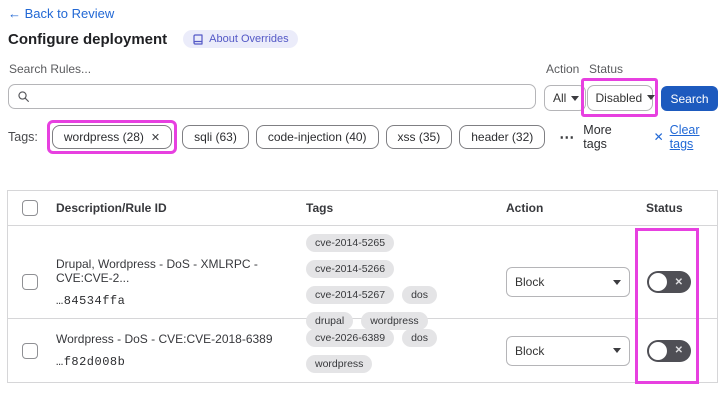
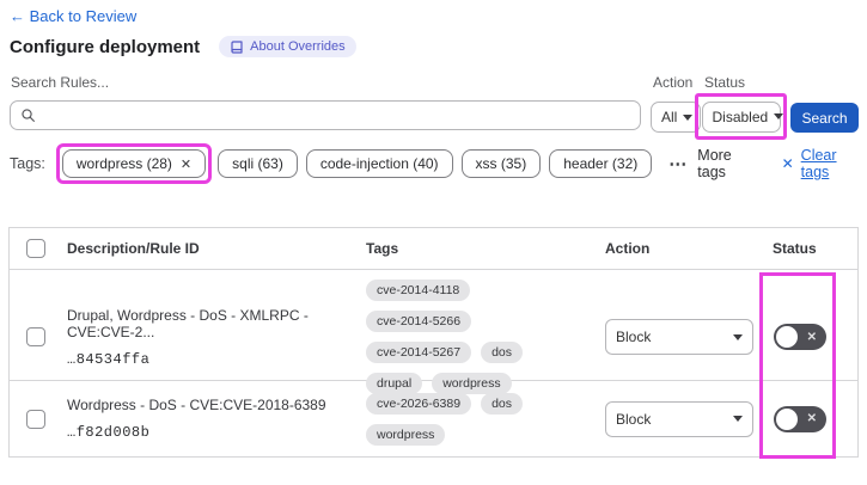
  ← Back to Review
  Configure deployment
  About Overrides
  Search Rules...
  Action
  All
  Status
  Disabled
  Search
  Tags:
  wordpress (28)
  ✕
  sqli (63)
  code-injection (40)
  xss (35)
  header (32)
  ⋯
  More tags
  ✕
  Clear tags
  Description/Rule ID
  Tags
  Action
  Status
  Drupal, Wordpress - DoS - XMLRPC - CVE:CVE-2...
  …84534ffa
- cve-2014-5265
+ cve-2014-4118
  cve-2014-5266
  cve-2014-5267
  dos
  drupal
  wordpress
  Block
  ✕
  Wordpress - DoS - CVE:CVE-2018-6389
  …f82d008b
  cve-2026-6389
  dos
  wordpress
  Block
  ✕
